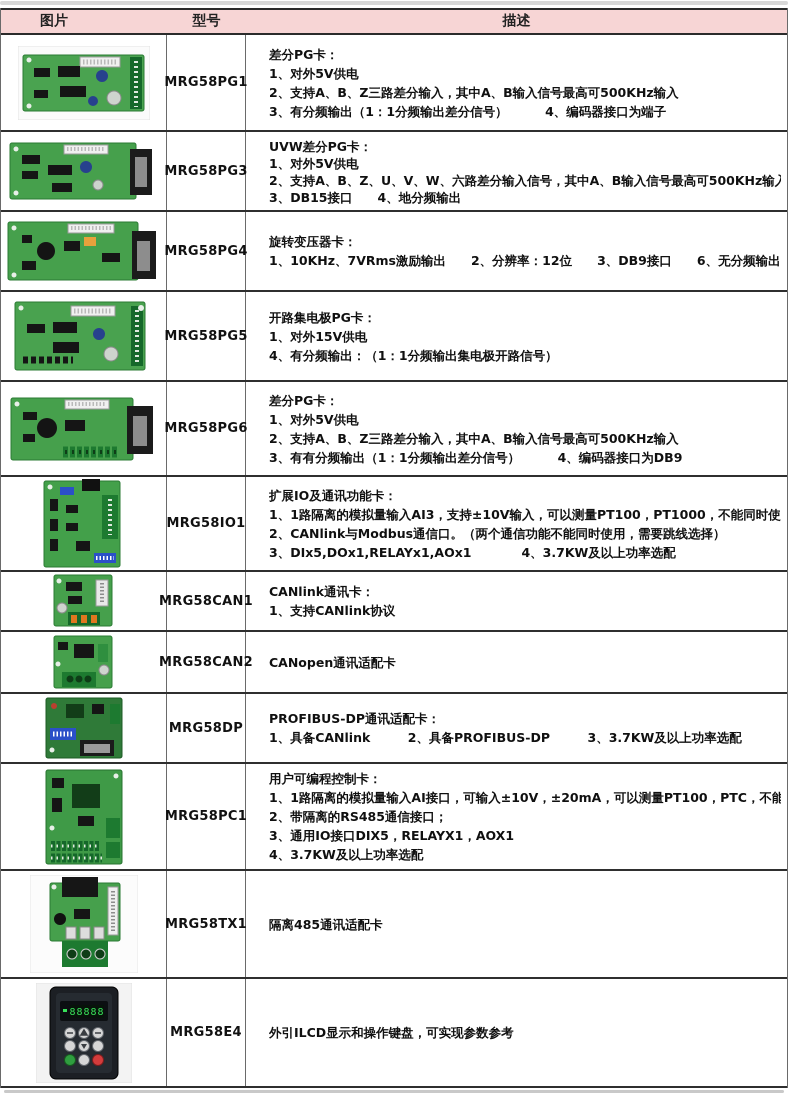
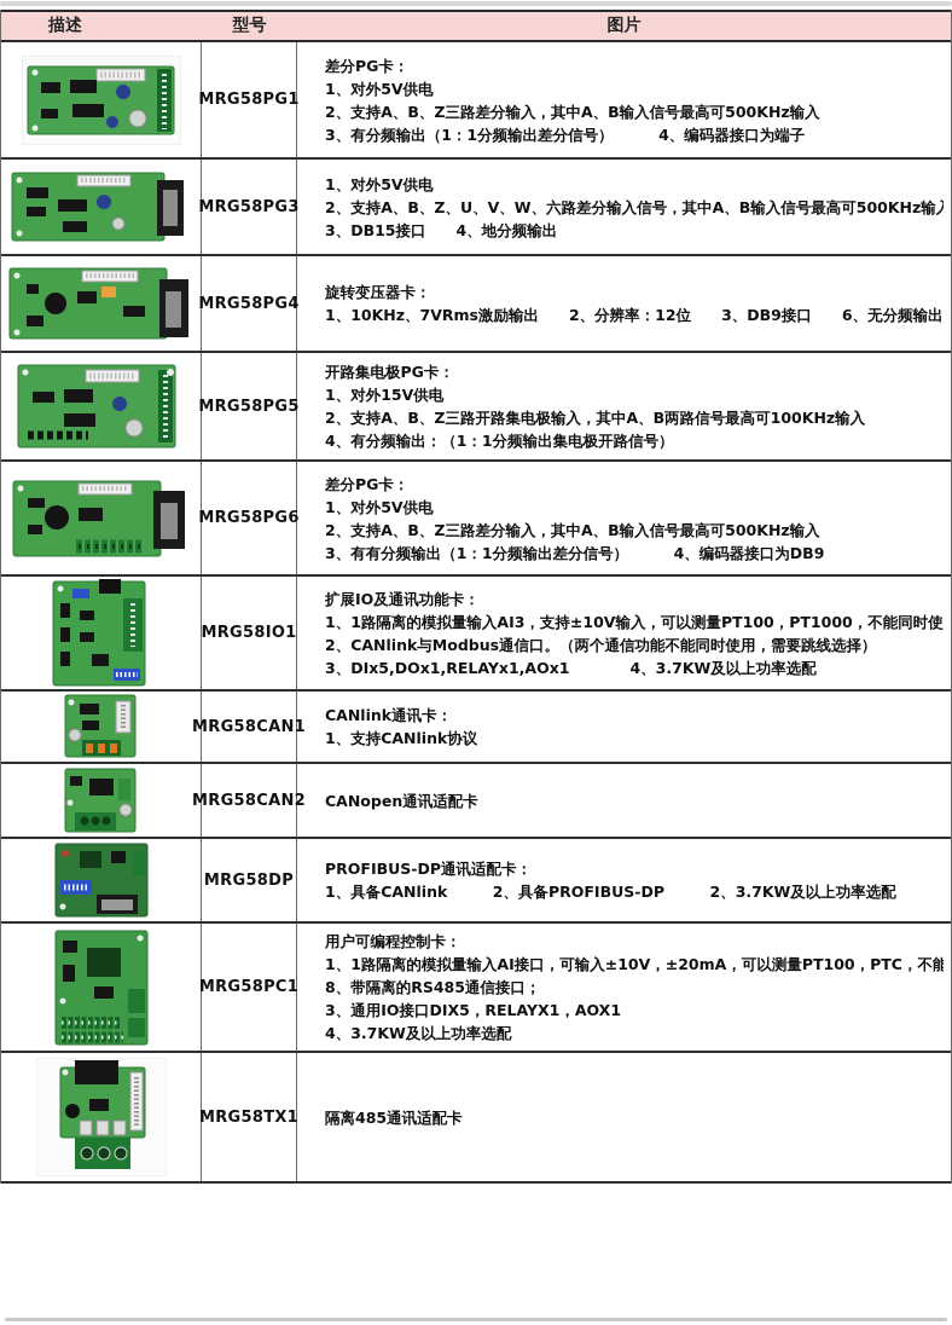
- 图片
+ 描述
  型号
- 描述
+ 图片
  MRG58PG1
  差分PG卡：
  1、对外5V供电
  2、支持A、B、Z三路差分输入，其中A、B输入信号最高可500KHz输入
  3、有分频输出（1：1分频输出差分信号） 4、编码器接口为端子
  MRG58PG3
- UVW差分PG卡：
  1、对外5V供电
  2、支持A、B、Z、U、V、W、六路差分输入信号，其中A、B输入信号最高可500KHz输
  3、DB15接口 4、地分频输出
  MRG58PG4
  旋转变压器卡：
  1、10KHz、7VRms激励输出 2、分辨率：12位 3、DB9接口 6、无分频输出
  MRG58PG5
  开路集电极PG卡：
  1、对外15V供电
+ 2、支持A、B、Z三路开路集电极输入，其中A、B两路信号最高可100KHz输入
  4、有分频输出：（1：1分频输出集电极开路信号）
  MRG58PG6
  差分PG卡：
  1、对外5V供电
  2、支持A、B、Z三路差分输入，其中A、B输入信号最高可500KHz输入
  3、有有分频输出（1：1分频输出差分信号） 4、编码器接口为DB9
  MRG58IO1
  扩展IO及通讯功能卡：
  1、1路隔离的模拟量输入AI3，支持±10V输入，可以测量PT100，PT1000，不能同时使
  2、CANlink与Modbus通信口。（两个通信功能不能同时使用，需要跳线选择）
  3、DIx5,DOx1,RELAYx1,AOx1 4、3.7KW及以上功率选配
  MRG58CAN
  CANlink通讯卡：
  1、支持CANlink协议
  MRG58CAN
  CANopen通讯适配卡
  MRG58DP
  PROFIBUS-DP通讯适配卡：
- 1、具备CANlink 2、具备PROFIBUS-DP 3、3.7KW及以上功率选配
+ 1、具备CANlink 2、具备PROFIBUS-DP 2、3.7KW及以上功率选配
  MRG58PC1
  用户可编程控制卡：
  1、1路隔离的模拟量输入AI接口，可输入±10V，±20mA，可以测量PT100，PTC，不能
- 2、带隔离的RS485通信接口；
+ 8、带隔离的RS485通信接口；
  3、通用IO接口DIX5，RELAYX1，AOX1
  4、3.7KW及以上功率选配
  MRG58TX1
  隔离485通讯适配卡
- 88888
- MRG58E4
- 外引ILCD显示和操作键盘，可实现参数参考
